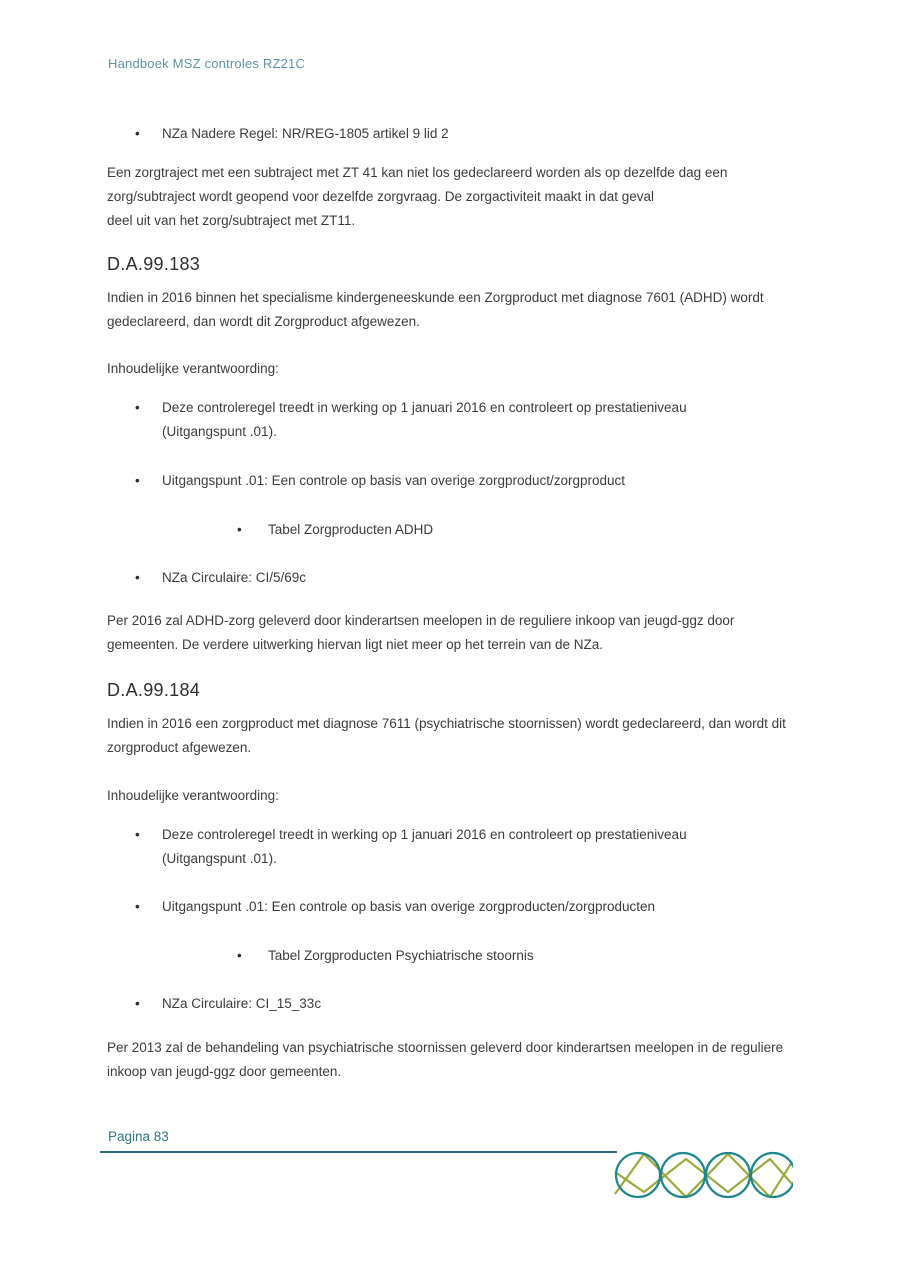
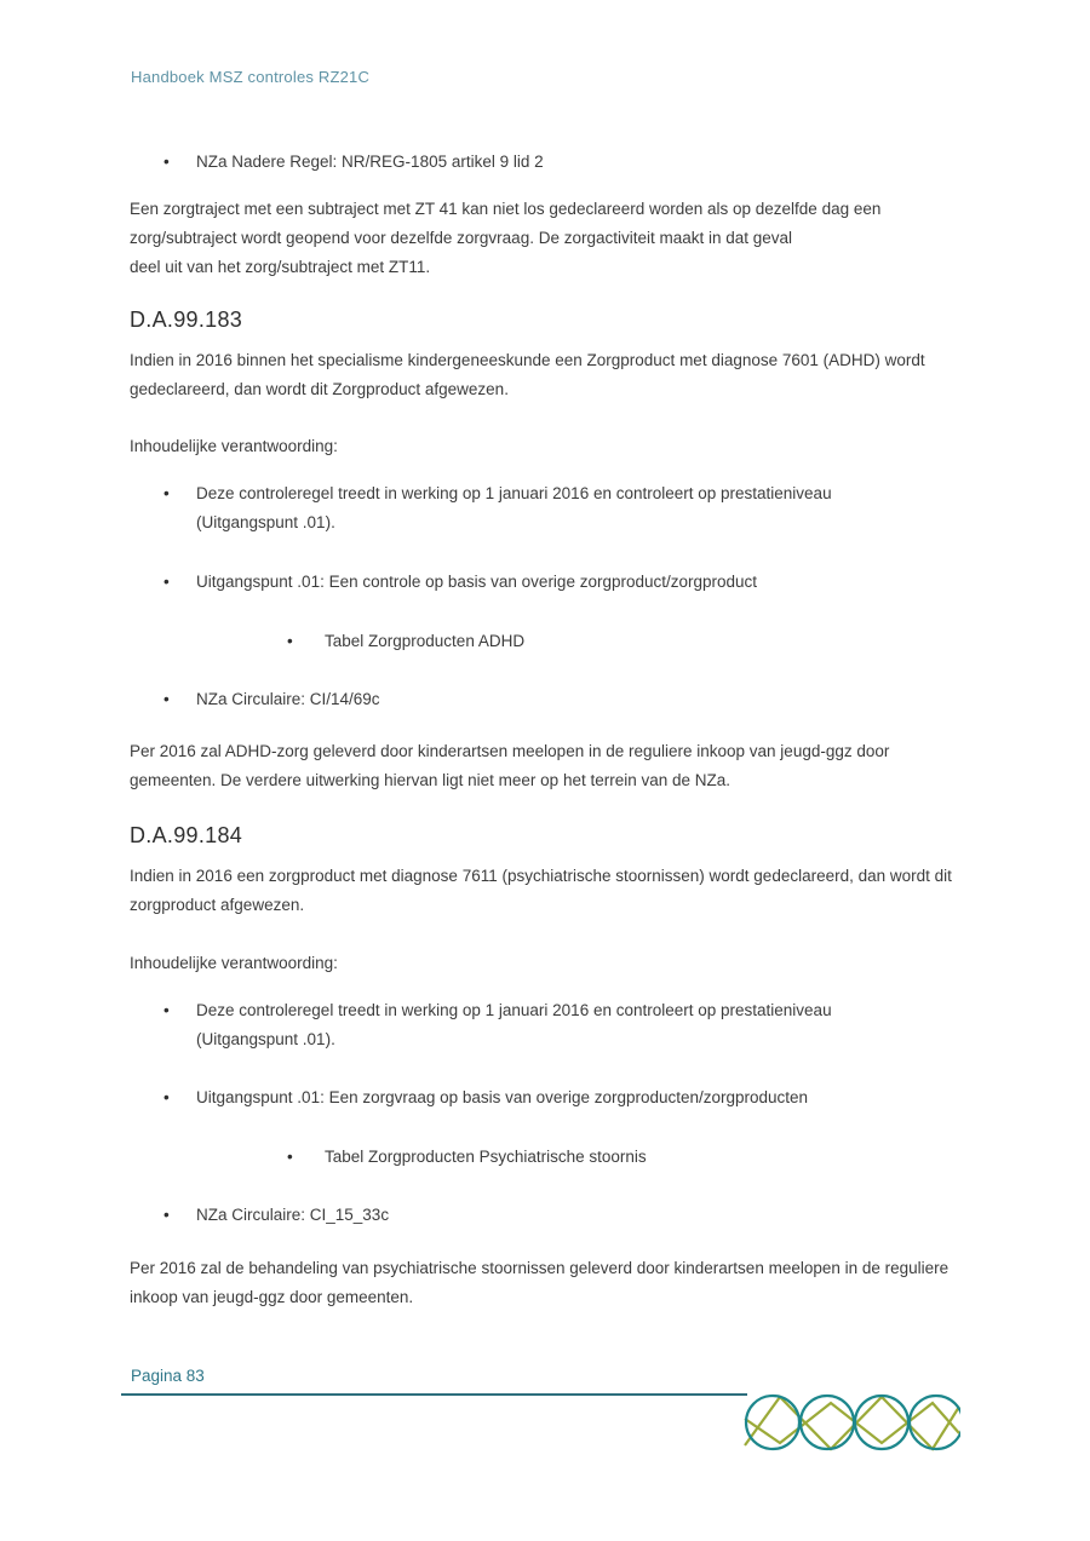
  Handboek MSZ controles RZ21C
  •
  NZa Nadere Regel: NR/REG-1805 artikel 9 lid 2
  Een zorgtraject met een subtraject met ZT 41 kan niet los gedeclareerd worden als op dezelfde dag een
  zorg/subtraject wordt geopend voor dezelfde zorgvraag. De zorgactiviteit maakt in dat geval
  deel uit van het zorg/subtraject met ZT11.
  D.A.99.183
  Indien in 2016 binnen het specialisme kindergeneeskunde een Zorgproduct met diagnose 7601 (ADHD) wordt gedeclareerd, dan wordt dit Zorgproduct afgewezen.
  Inhoudelijke verantwoording:
  •
  Deze controleregel treedt in werking op 1 januari 2016 en controleert op prestatieniveau (Uitgangspunt .01).
  •
  Uitgangspunt .01: Een controle op basis van overige zorgproduct/zorgproduct
  •
  Tabel Zorgproducten ADHD
  •
- NZa Circulaire: CI/5/69c
+ NZa Circulaire: CI/14/69c
  Per 2016 zal ADHD-zorg geleverd door kinderartsen meelopen in de reguliere inkoop van jeugd-ggz door gemeenten. De verdere uitwerking hiervan ligt niet meer op het terrein van de NZa.
  D.A.99.184
  Indien in 2016 een zorgproduct met diagnose 7611 (psychiatrische stoornissen) wordt gedeclareerd, dan wordt dit zorgproduct afgewezen.
  Inhoudelijke verantwoording:
  •
  Deze controleregel treedt in werking op 1 januari 2016 en controleert op prestatieniveau (Uitgangspunt .01).
  •
- Uitgangspunt .01: Een controle op basis van overige zorgproducten/zorgproducten
+ Uitgangspunt .01: Een zorgvraag op basis van overige zorgproducten/zorgproducten
  •
  Tabel Zorgproducten Psychiatrische stoornis
  •
  NZa Circulaire: CI_15_33c
- Per 2013 zal de behandeling van psychiatrische stoornissen geleverd door kinderartsen meelopen in de reguliere inkoop van jeugd-ggz door gemeenten.
+ Per 2016 zal de behandeling van psychiatrische stoornissen geleverd door kinderartsen meelopen in de reguliere inkoop van jeugd-ggz door gemeenten.
  Pagina 83
